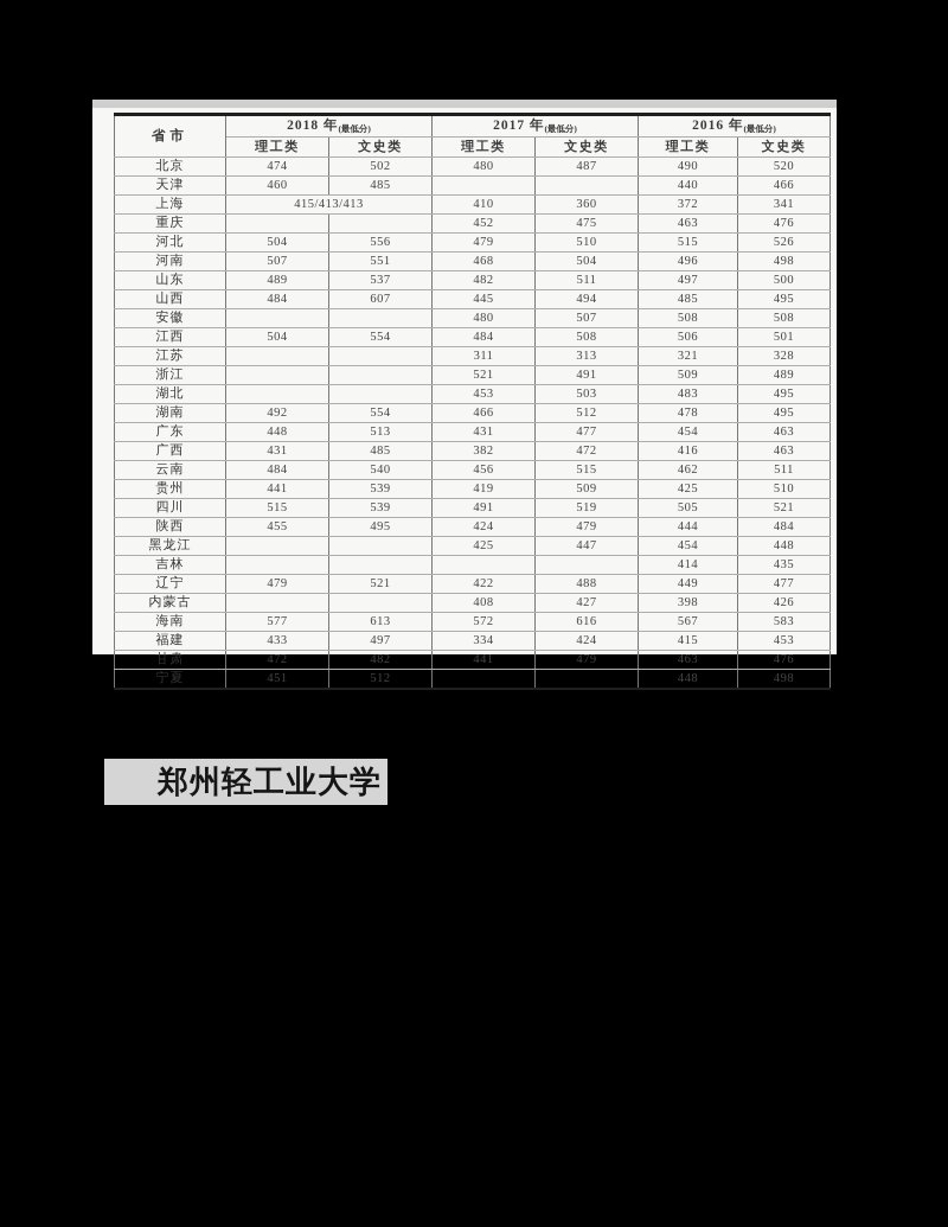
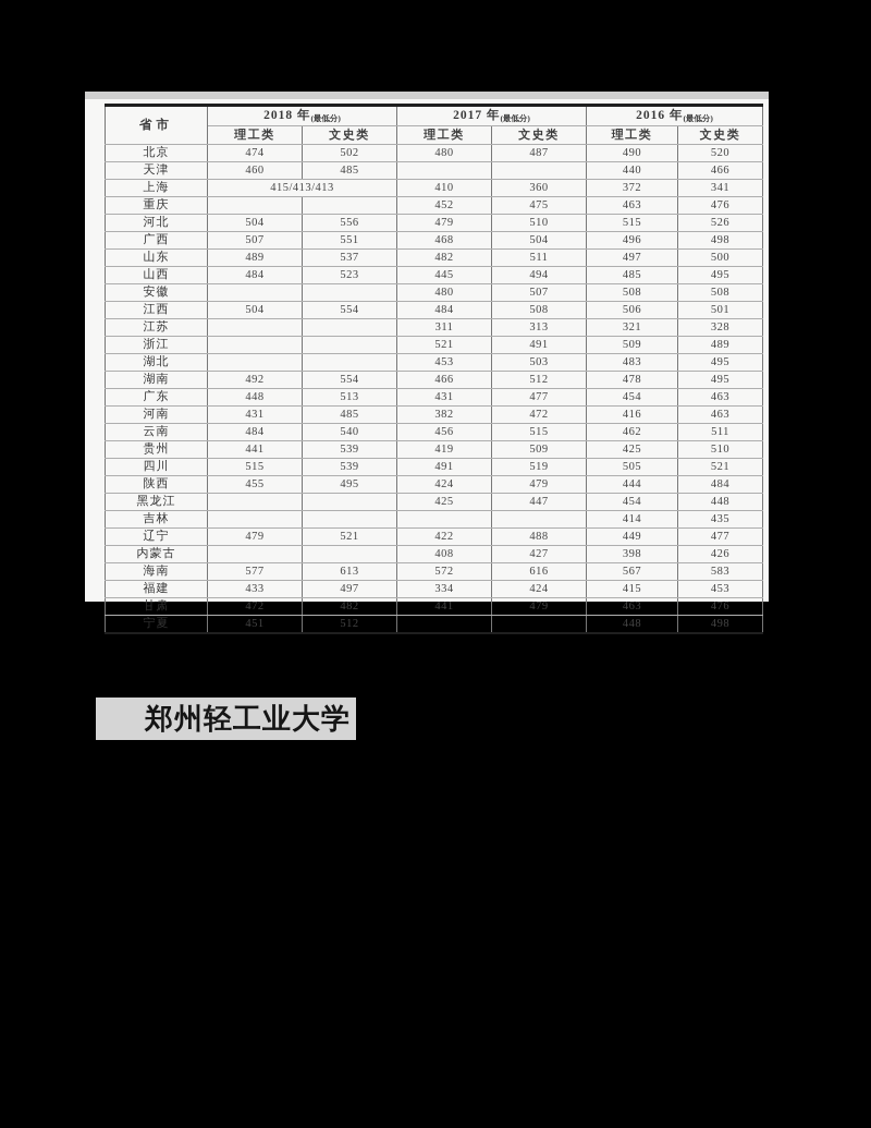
  省市	2018 年(最低分)	2017 年(最低分)	2016 年(最低分)
  理工类	文史类	理工类	文史类	理工类	文史类
  北京	474	502	480	487	490	520
  天津	460	485			440	466
  上海	415/413/413	410	360	372	341
  重庆			452	475	463	476
  河北	504	556	479	510	515	526
- 河南	507	551	468	504	496	498
+ 广西	507	551	468	504	496	498
  山东	489	537	482	511	497	500
- 山西	484	607	445	494	485	495
+ 山西	484	523	445	494	485	495
  安徽			480	507	508	508
  江西	504	554	484	508	506	501
  江苏			311	313	321	328
  浙江			521	491	509	489
  湖北			453	503	483	495
  湖南	492	554	466	512	478	495
  广东	448	513	431	477	454	463
- 广西	431	485	382	472	416	463
+ 河南	431	485	382	472	416	463
  云南	484	540	456	515	462	511
  贵州	441	539	419	509	425	510
  四川	515	539	491	519	505	521
  陕西	455	495	424	479	444	484
  黑龙江			425	447	454	448
  吉林					414	435
  辽宁	479	521	422	488	449	477
  内蒙古			408	427	398	426
  海南	577	613	572	616	567	583
  福建	433	497	334	424	415	453
  甘肃	472	482	441	479	463	476
  宁夏	451	512			448	498
  郑州轻工业大学
